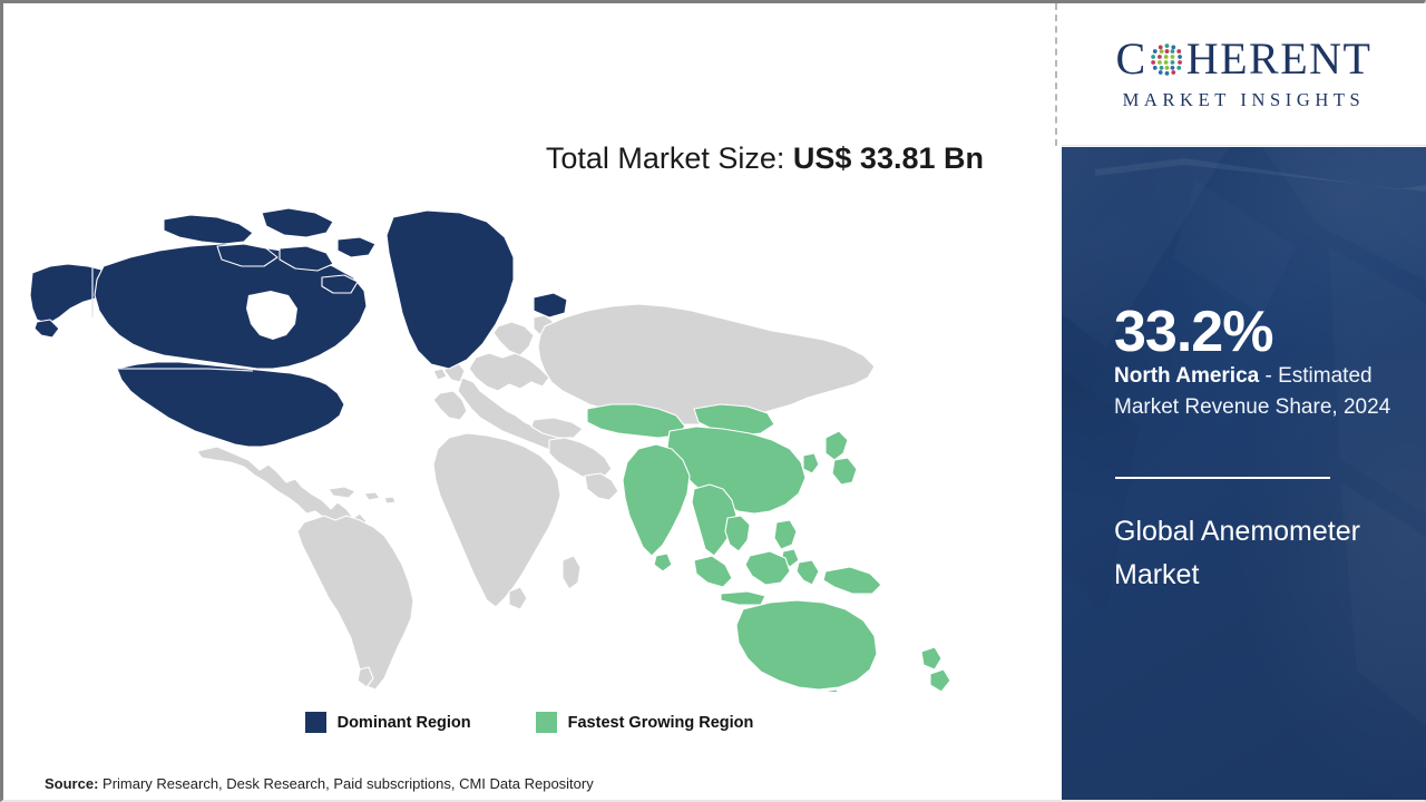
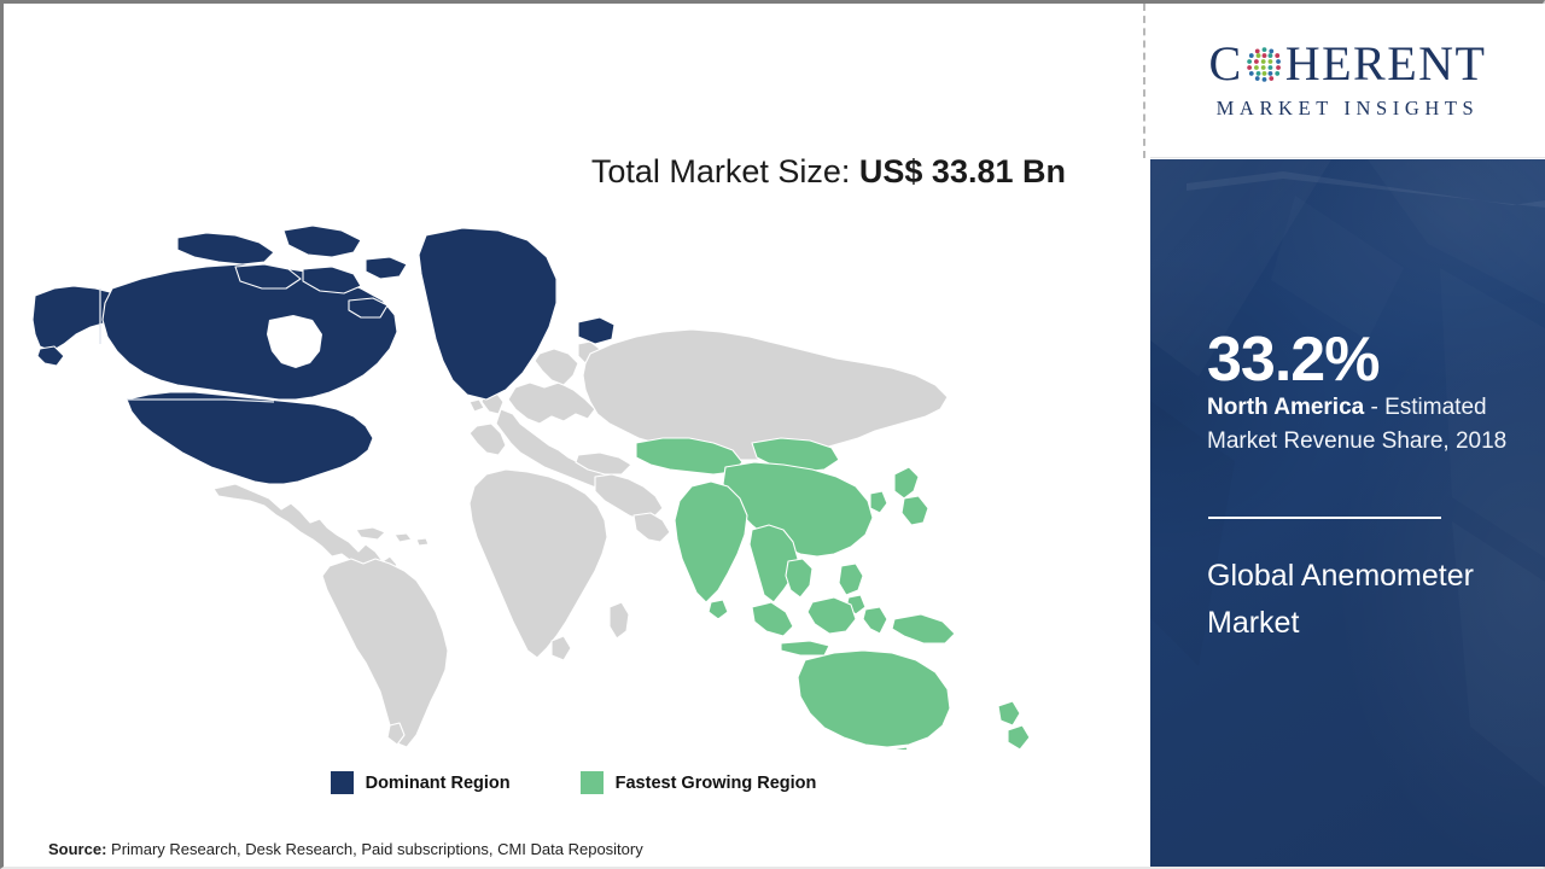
  Total Market Size: US$ 33.81 Bn
  Dominant Region
  Fastest Growing Region
  Source: Primary Research, Desk Research, Paid subscriptions, CMI Data Repository
  C
  HERENT
  MARKET INSIGHTS
  33.2%
- North America - Estimated Market Revenue Share, 2024
+ North America - Estimated Market Revenue Share, 2018
  Global Anemometer Market
